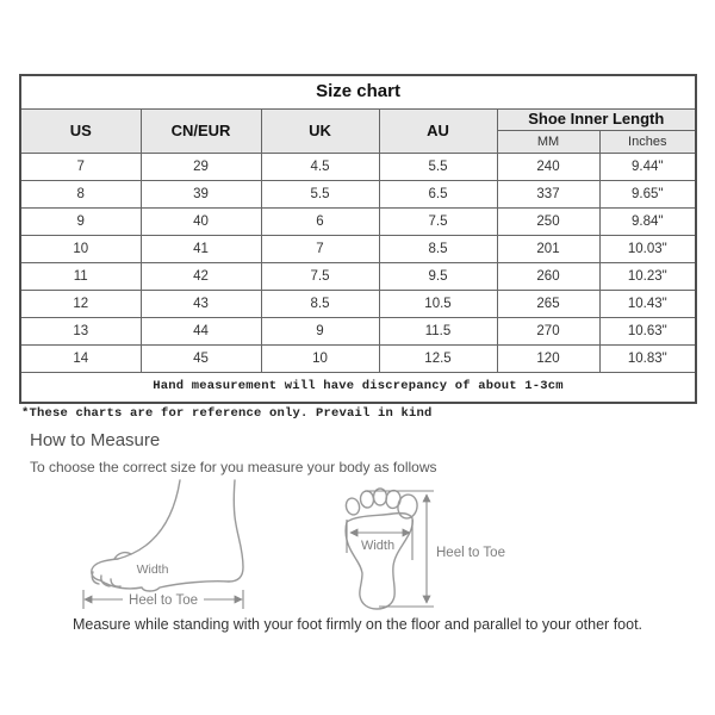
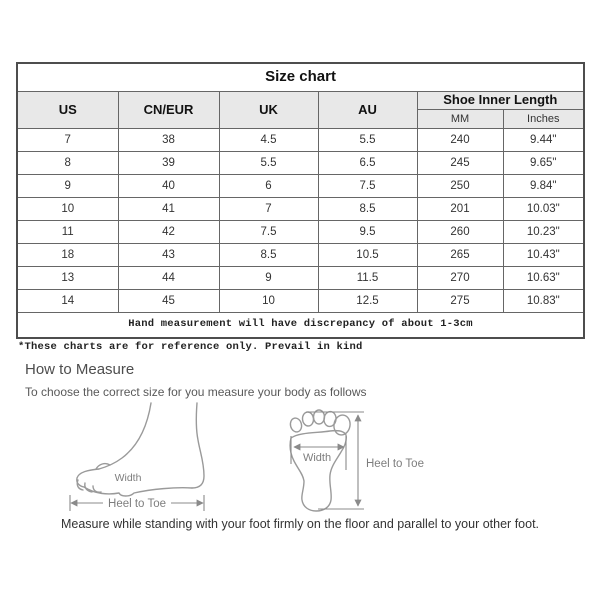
  Size chart
  US	CN/EUR	UK	AU	Shoe Inner Length
  MM	Inches
- 7	29	4.5	5.5	240	9.44"
+ 7	38	4.5	5.5	240	9.44"
- 8	39	5.5	6.5	337	9.65"
+ 8	39	5.5	6.5	245	9.65"
  9	40	6	7.5	250	9.84"
  10	41	7	8.5	201	10.03"
  11	42	7.5	9.5	260	10.23"
- 12	43	8.5	10.5	265	10.43"
+ 18	43	8.5	10.5	265	10.43"
  13	44	9	11.5	270	10.63"
- 14	45	10	12.5	120	10.83"
+ 14	45	10	12.5	275	10.83"
  Hand measurement will have discrepancy of about 1-3cm
  *These charts are for reference only. Prevail in kind
  How to Measure
  To choose the correct size for you measure your body as follows
  Width
  Heel to Toe
  Width
  Heel to Toe
  Measure while standing with your foot firmly on the floor and parallel to your other foot.
